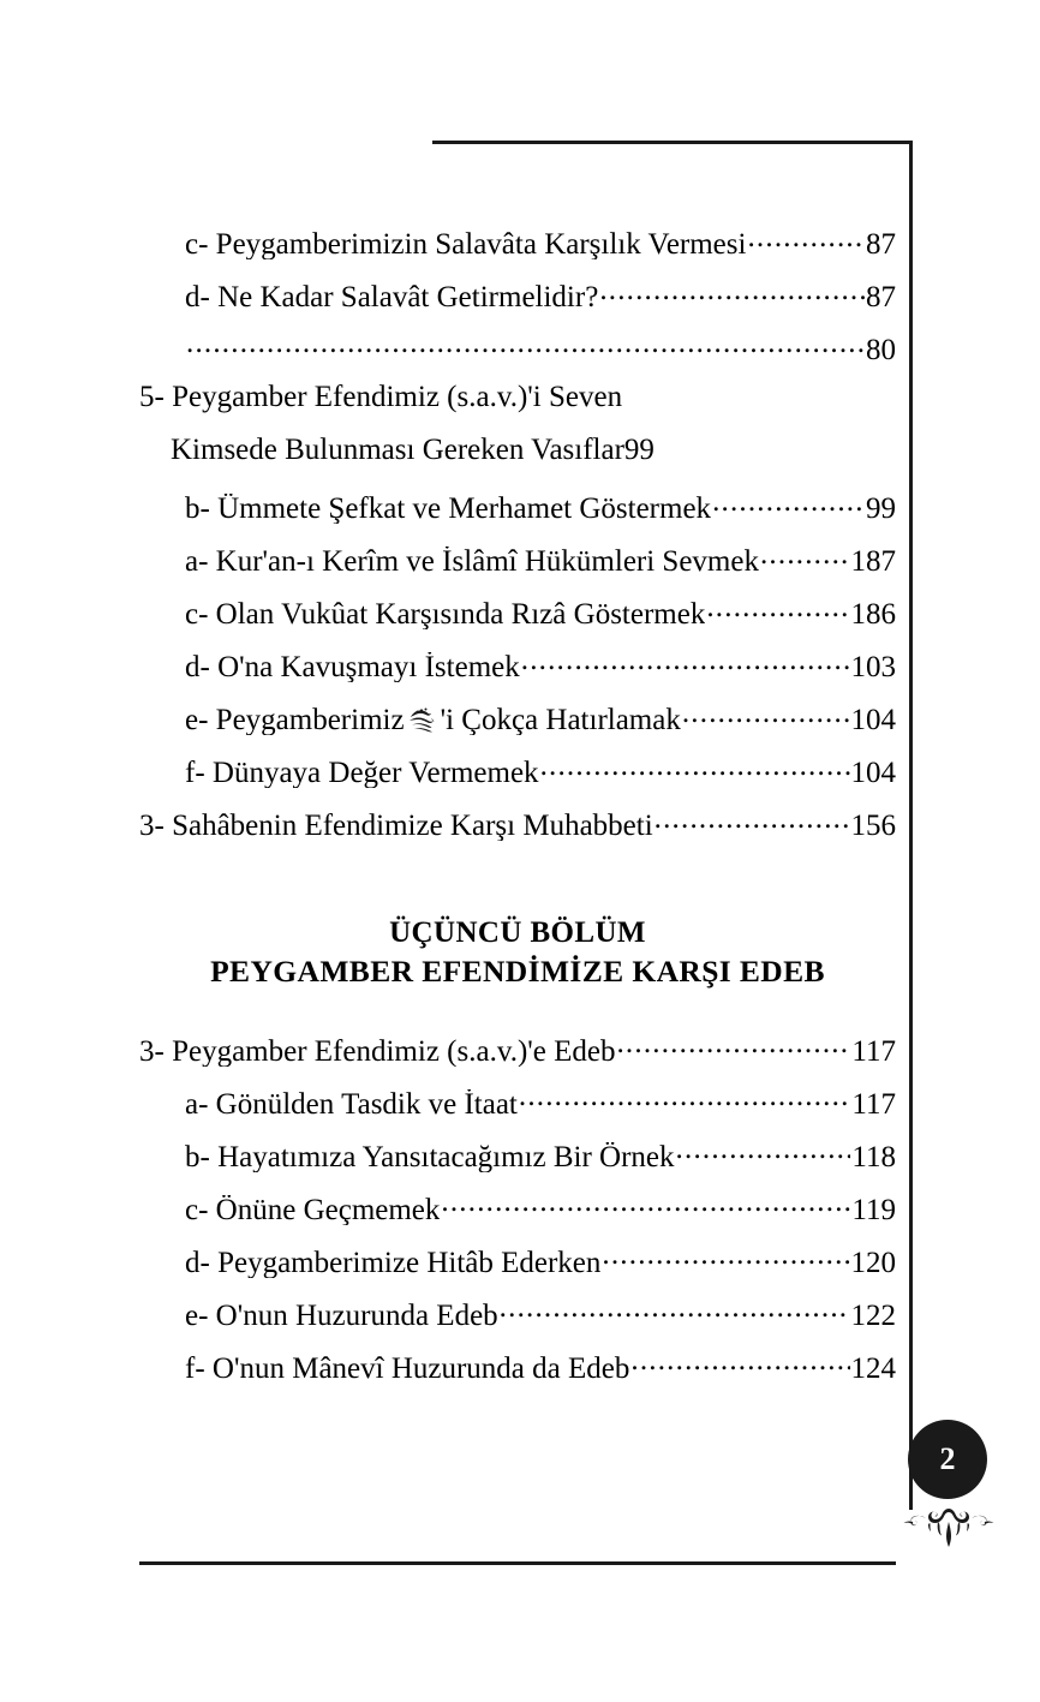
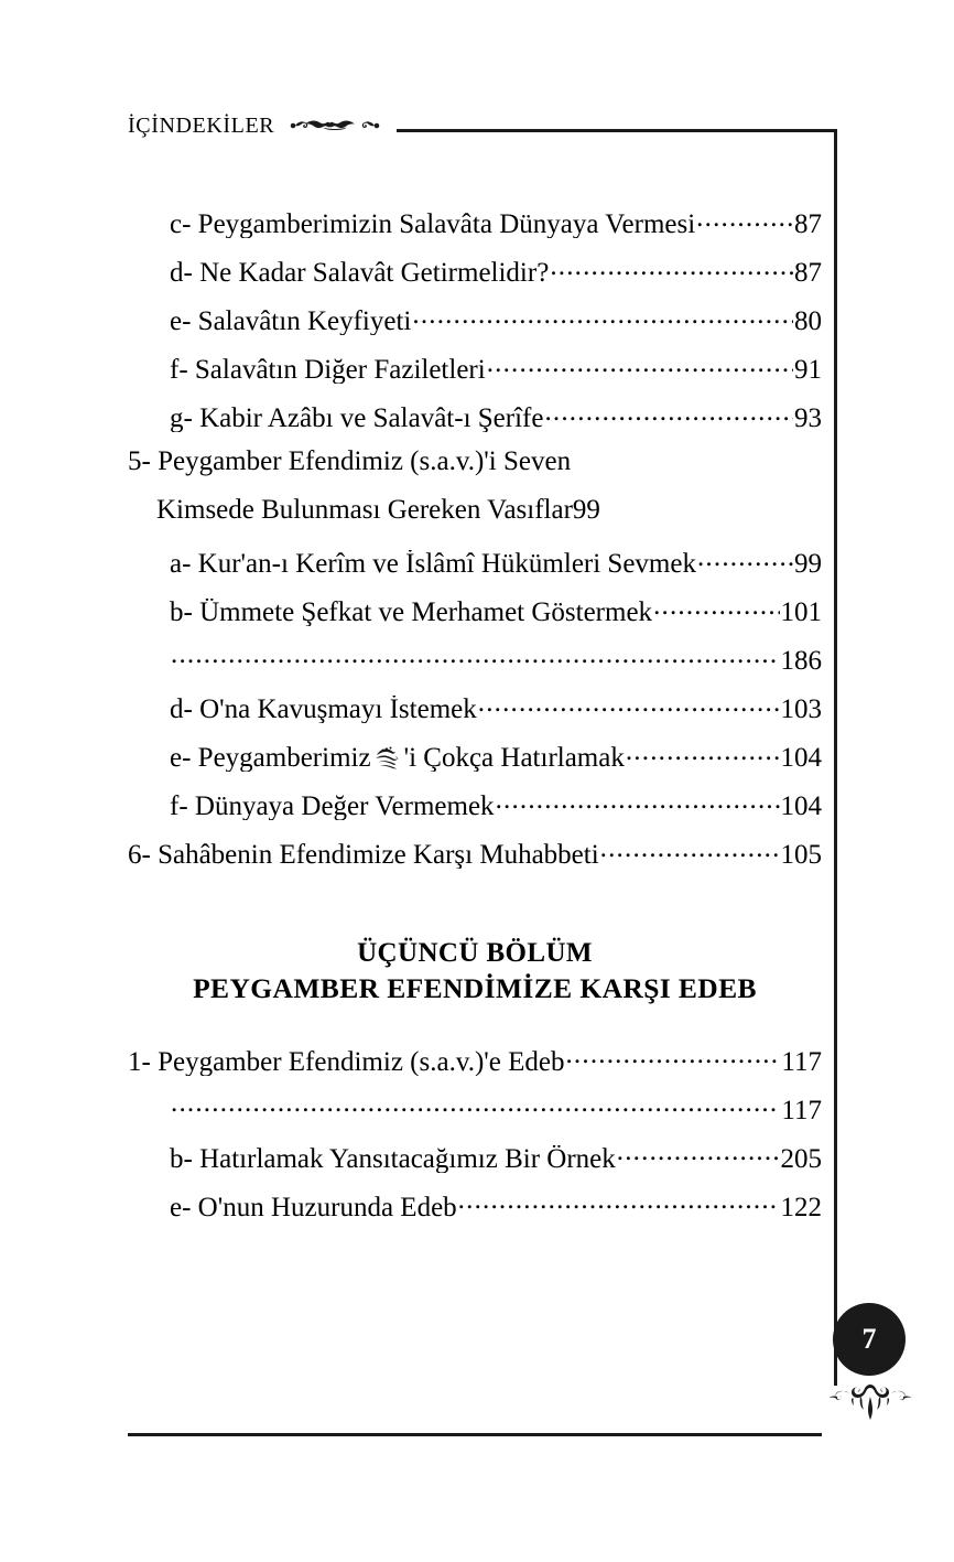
+ İÇİNDEKİLER
- c- Peygamberimizin Salavâta Karşılık Vermesi
+ c- Peygamberimizin Salavâta Dünyaya Vermesi
  87
  d- Ne Kadar Salavât Getirmelidir?
  87
+ e- Salavâtın Keyfiyeti
  80
+ f- Salavâtın Diğer Faziletleri
+ 91
+ g- Kabir Azâbı ve Salavât-ı Şerîfe
+ 93
  5- Peygamber Efendimiz (s.a.v.)'i Seven
  Kimsede Bulunması Gereken Vasıflar
  99
- b- Ümmete Şefkat ve Merhamet Göstermek
+ a- Kur'an-ı Kerîm ve İslâmî Hükümleri Sevmek
  99
- a- Kur'an-ı Kerîm ve İslâmî Hükümleri Sevmek
+ b- Ümmete Şefkat ve Merhamet Göstermek
- 187
+ 101
- c- Olan Vukûat Karşısında Rızâ Göstermek
  186
  d- O'na Kavuşmayı İstemek
  103
  e- Peygamberimiz 'i Çokça Hatırlamak
  104
  f- Dünyaya Değer Vermemek
  104
- 3- Sahâbenin Efendimize Karşı Muhabbeti
+ 6- Sahâbenin Efendimize Karşı Muhabbeti
- 156
+ 105
  ÜÇÜNCÜ BÖLÜM
  PEYGAMBER EFENDİMİZE KARŞI EDEB
- 3- Peygamber Efendimiz (s.a.v.)'e Edeb
+ 1- Peygamber Efendimiz (s.a.v.)'e Edeb
  117
- a- Gönülden Tasdik ve İtaat
  117
- b- Hayatımıza Yansıtacağımız Bir Örnek
+ b- Hatırlamak Yansıtacağımız Bir Örnek
- 118
+ 205
- c- Önüne Geçmemek
- 119
- d- Peygamberimize Hitâb Ederken
- 120
  e- O'nun Huzurunda Edeb
  122
- f- O'nun Mânevî Huzurunda da Edeb
- 124
- 2
+ 7
